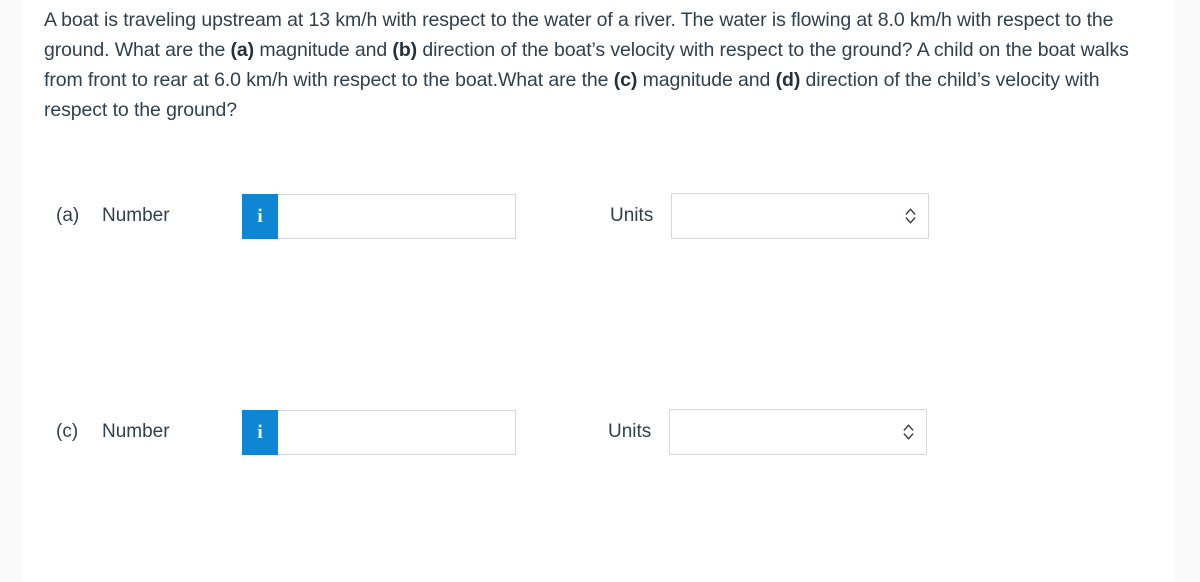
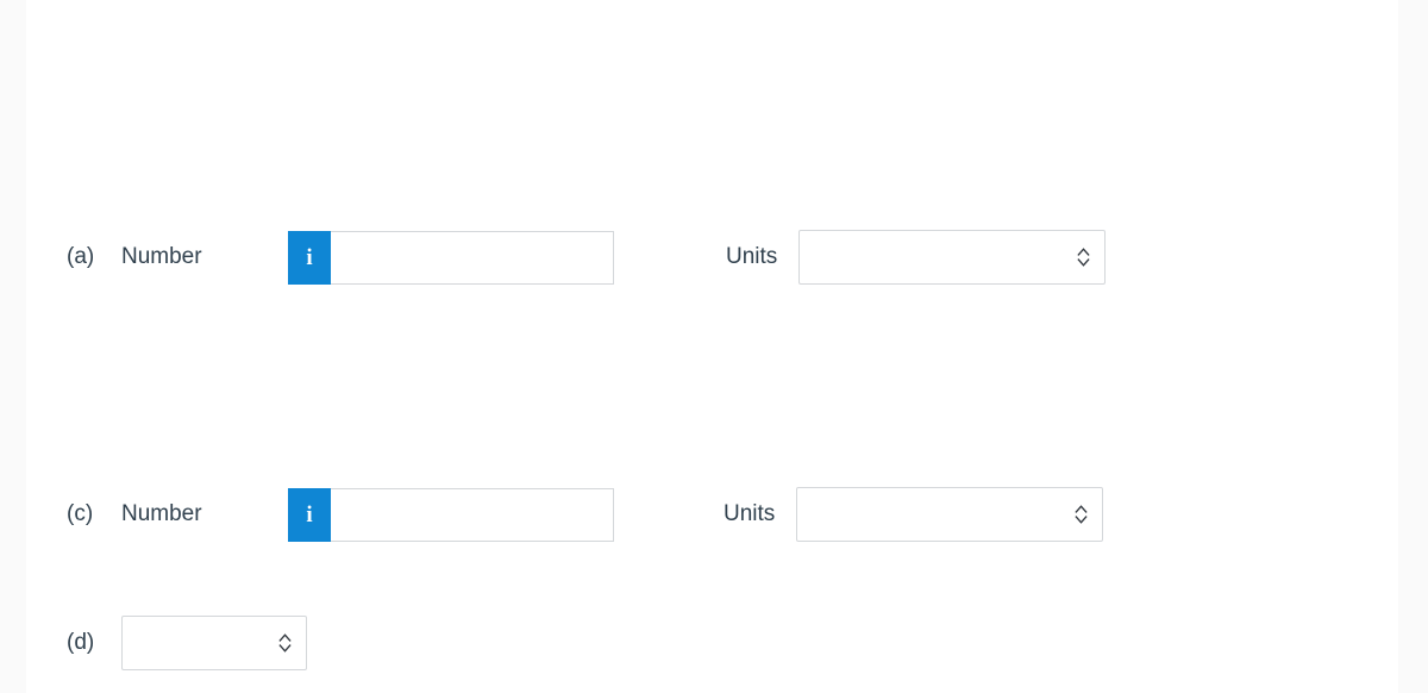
- A boat is traveling upstream at 13 km/h with respect to the water of a river. The water is flowing at 8.0 km/h with respect to the ground. What are the (a) magnitude and (b) direction of the boat’s velocity with respect to the ground? A child on the boat walks from front to rear at 6.0 km/h with respect to the boat.What are the (c) magnitude and (d) direction of the child’s velocity with respect to the ground?
  (a)
  Number
  i
  Units
  (c)
  Number
  i
  Units
+ (d)
